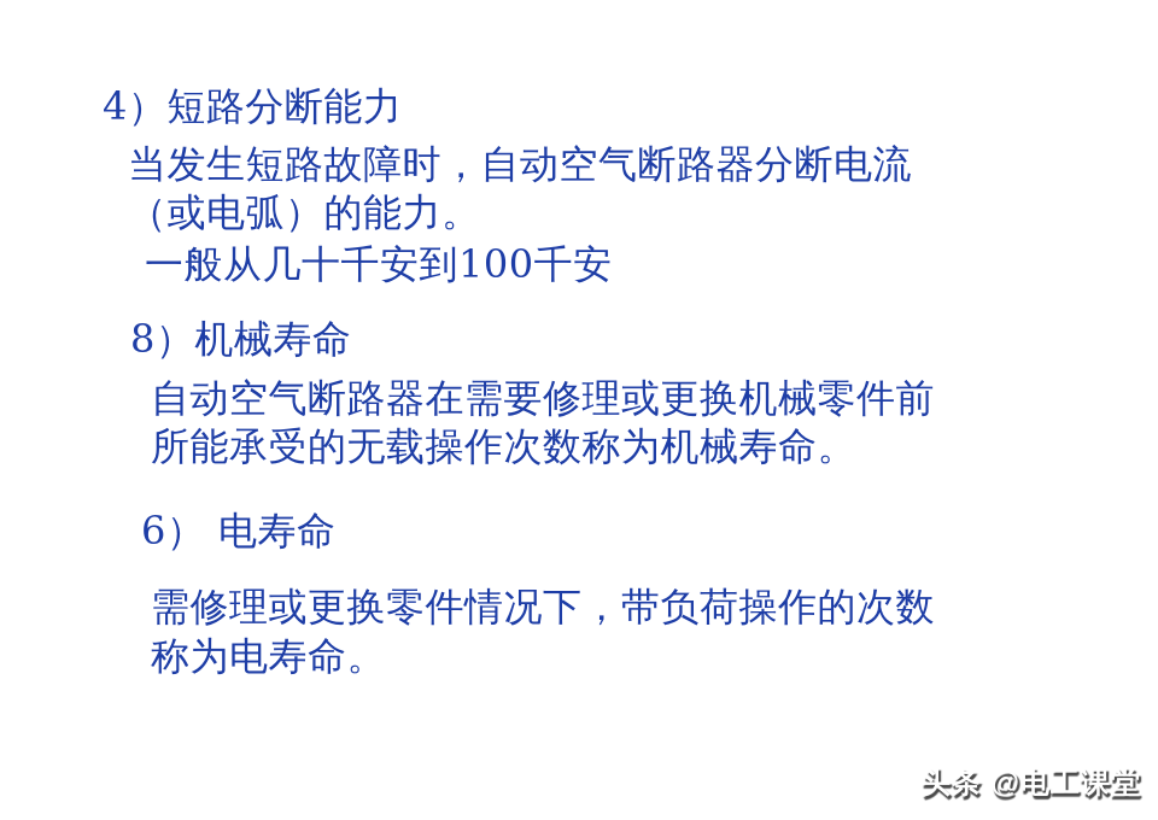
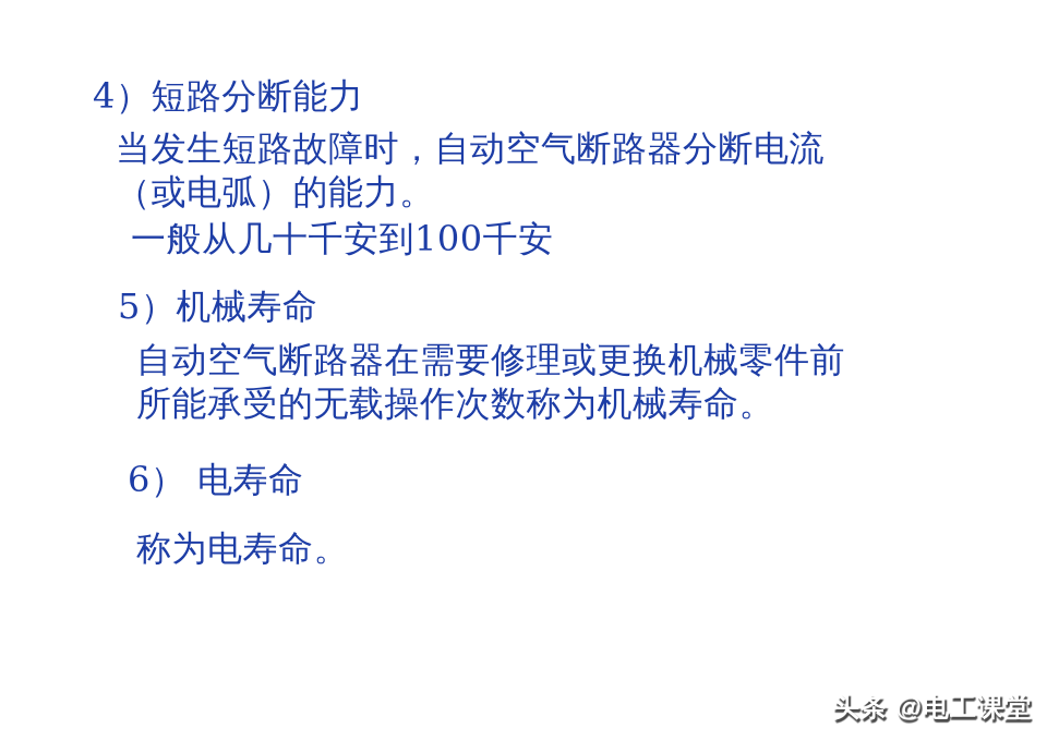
  4）短路分断能力
  当发生短路故障时，自动空气断路器分断电流
  （或电弧）的能力。
  一般从几十千安到100千安
- 8）机械寿命
+ 5）机械寿命
  自动空气断路器在需要修理或更换机械零件前
  所能承受的无载操作次数称为机械寿命。
  6） 电寿命
- 需修理或更换零件情况下，带负荷操作的次数
  称为电寿命。
  头条 @电工课堂
